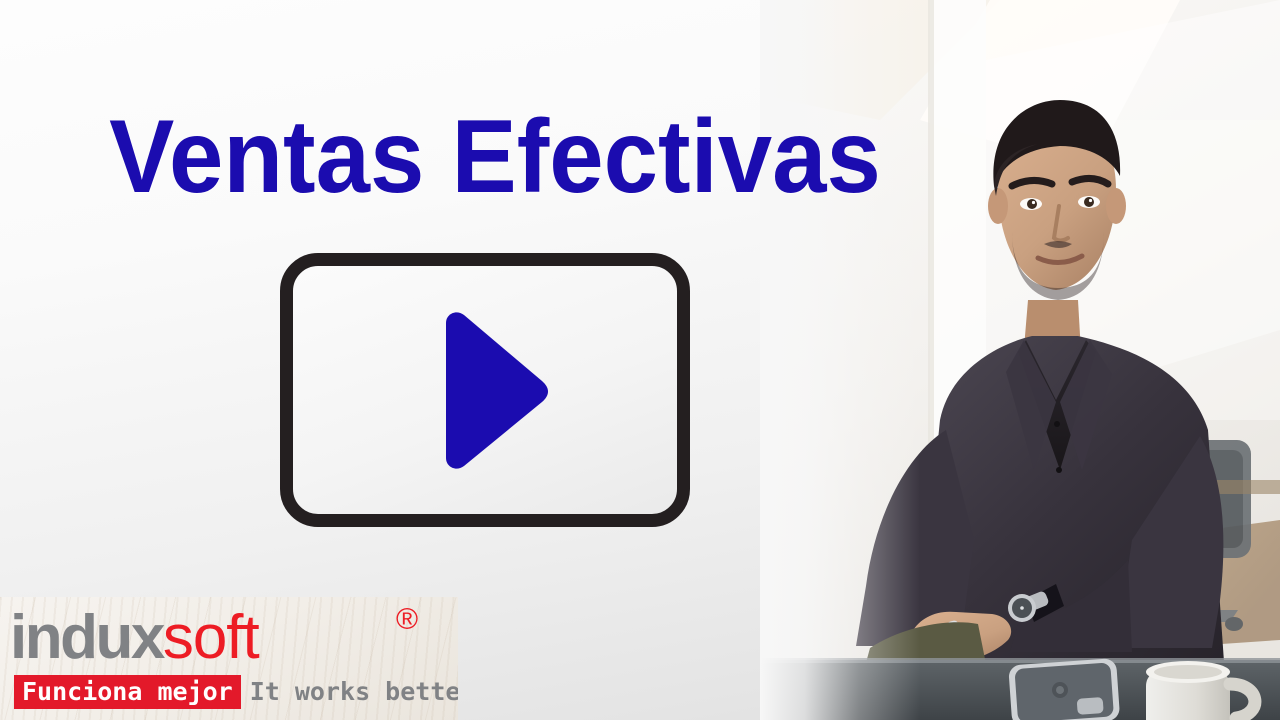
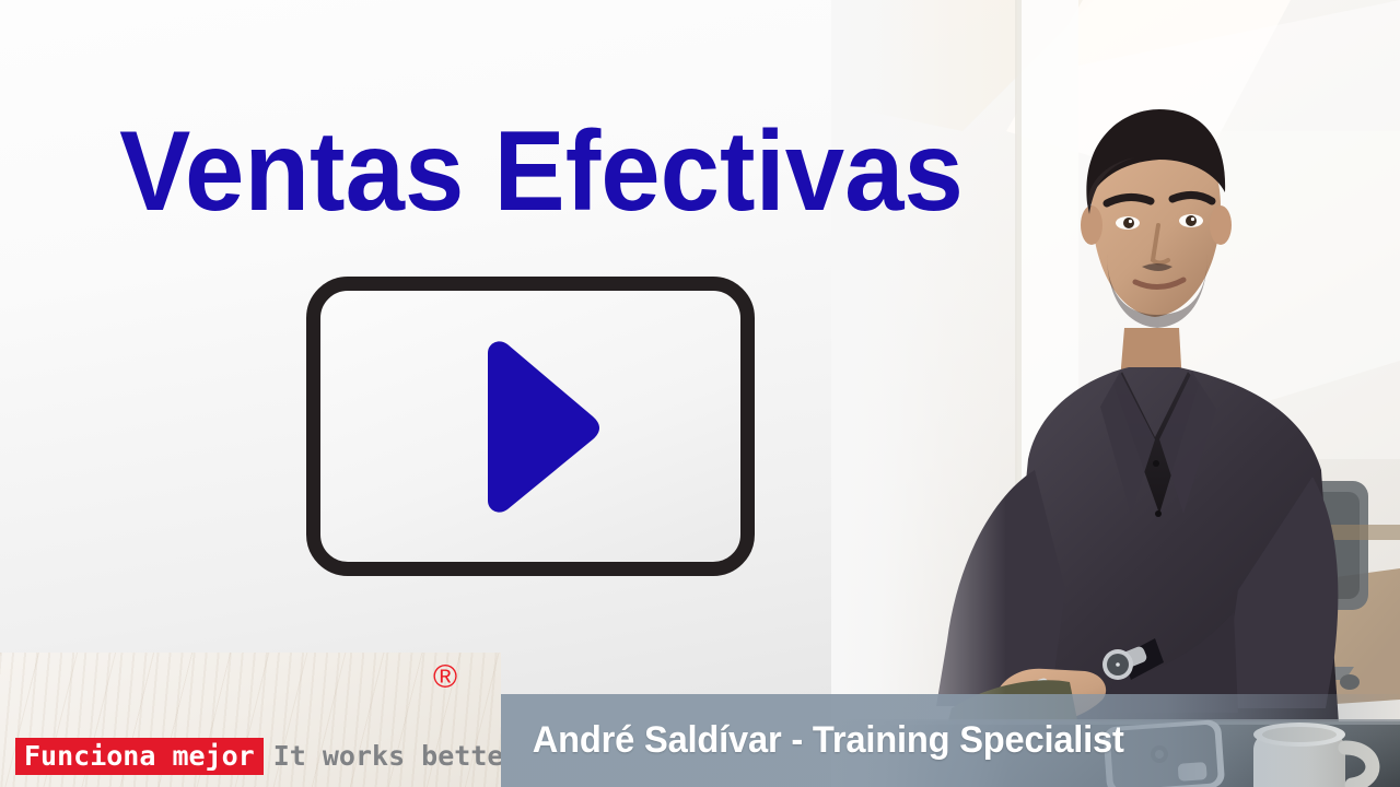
  Ventas Efectivas
- induxsoft
  ®
  Funciona mejor It works bette
+ André Saldívar - Training Specialist
